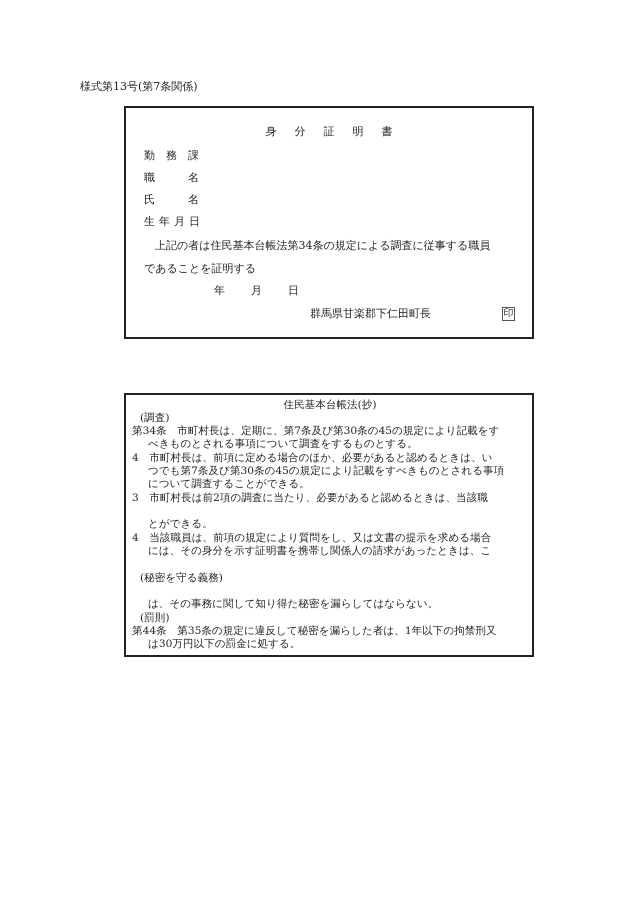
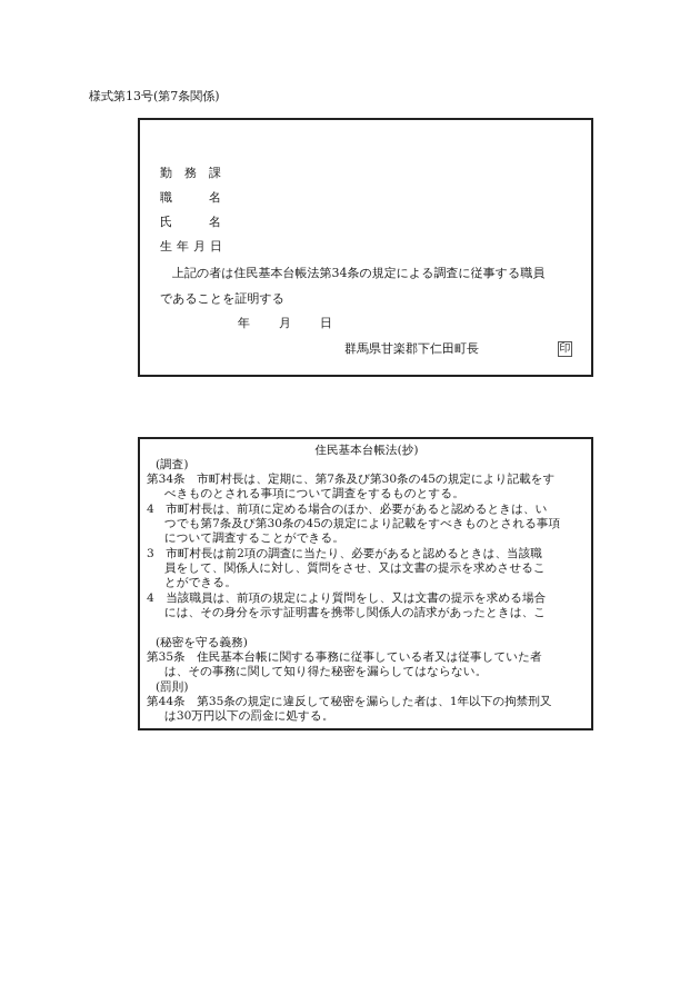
  様式第13号(第7条関係)
- 身 分 証 明 書
  勤 務 課
  職 名
  氏 名
  生 年 月 日
  上記の者は住民基本台帳法第34条の規定による調査に従事する職員
  であることを証明する
  年 月 日
  群馬県甘楽郡下仁田町長
  印
  住民基本台帳法(抄)
  (調査)
  第34条 市町村長は、定期に、第7条及び第30条の45の規定により記載をす
  べきものとされる事項について調査をするものとする。
  4 市町村長は、前項に定める場合のほか、必要があると認めるときは、い
  つでも第7条及び第30条の45の規定により記載をすべきものとされる事項
  について調査することができる。
  3 市町村長は前2項の調査に当たり、必要があると認めるときは、当該職
+ 員をして、関係人に対し、質問をさせ、又は文書の提示を求めさせるこ
  とができる。
  4 当該職員は、前項の規定により質問をし、又は文書の提示を求める場合
  には、その身分を示す証明書を携帯し関係人の請求があったときは、こ
  (秘密を守る義務)
+ 第35条 住民基本台帳に関する事務に従事している者又は従事していた者
  は、その事務に関して知り得た秘密を漏らしてはならない。
  (罰則)
  第44条 第35条の規定に違反して秘密を漏らした者は、1年以下の拘禁刑又
  は30万円以下の罰金に処する。
